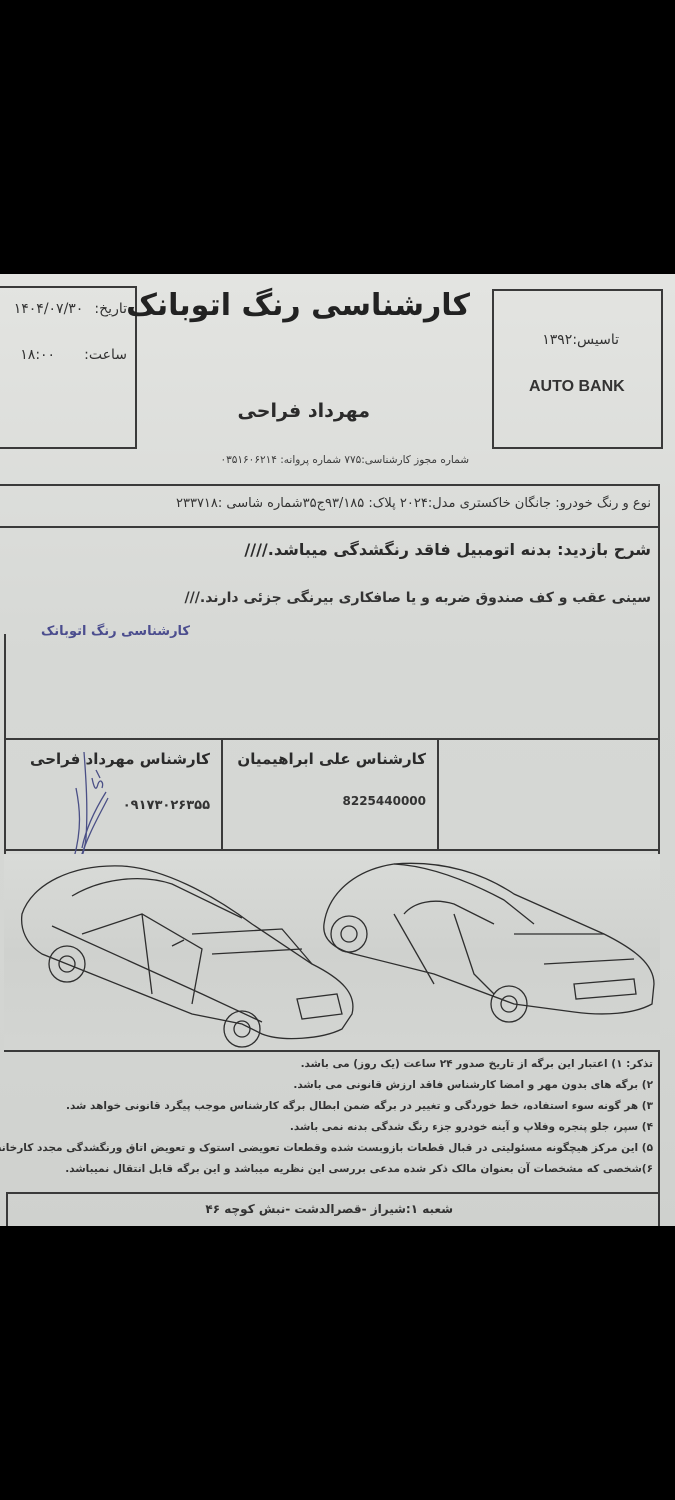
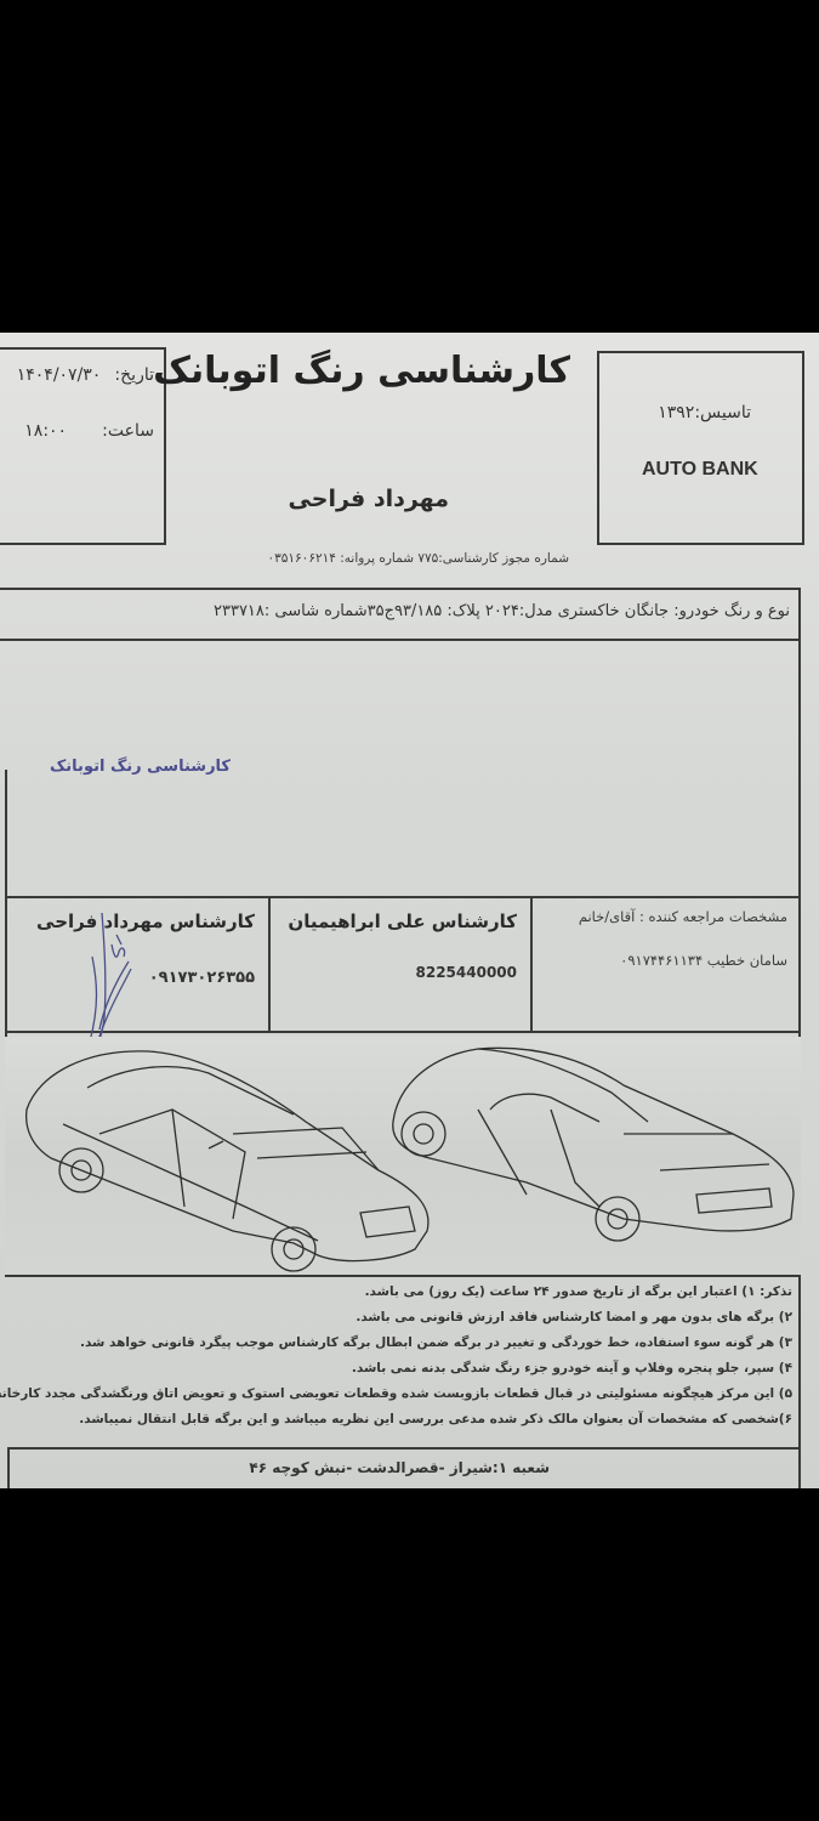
  تاریخ: ۱۴۰۴/۰۷/۳۰
  ساعت: ۱۸:۰۰
  کارشناسی رنگ اتوبانک
  مهرداد فراحی
  شماره مجوز کارشناسی:۷۷۵ شماره پروانه: ۰۳۵۱۶۰۶۲۱۴
  تاسیس:۱۳۹۲
  AUTO BANK
  نوع و رنگ خودرو: جانگان خاکستری مدل:۲۰۲۴ پلاک: ۹۳/۱۸۵ج۳۵شماره شاسی :۲۳۳۷۱۸
- شرح بازدید: بدنه اتومبیل فاقد رنگشدگی میباشد.////
- سینی عقب و کف صندوق ضربه و یا صافکاری بیرنگی جزئی دارند.///
  کارشناسی رنگ اتوبانک
  کارشناس مهرداد فراحی
  ۰۹۱۷۳۰۲۶۳۵۵
  کارشناس علی ابراهیمیان
  8225440000
+ مشخصات مراجعه کننده : آقای/خانم
+ سامان خطیب ۰۹۱۷۴۴۶۱۱۳۴
  تذکر: ۱) اعتبار این برگه از تاریخ صدور ۲۴ ساعت (یک روز) می باشد.
  ۲) برگه های بدون مهر و امضا کارشناس فاقد ارزش قانونی می باشد.
  ۳) هر گونه سوء استفاده، خط خوردگی و تغییر در برگه ضمن ابطال برگه کارشناس موجب پیگرد قانونی خواهد شد.
  ۴) سپر، جلو پنجره وفلاپ و آینه خودرو جزء رنگ شدگی بدنه نمی باشد.
  ۵) این مرکز هیچگونه مسئولیتی در قبال قطعات بازوبست شده وقطعات تعویضی استوک و تعویض اتاق ورنگشدگی مجدد کارخان
  ۶)شخصی که مشخصات آن بعنوان مالک ذکر شده مدعی بررسی این نظریه میباشد و این برگه قابل انتقال نمیباشد.
  شعبه ۱:شیراز -قصرالدشت -نبش کوچه ۴۶
